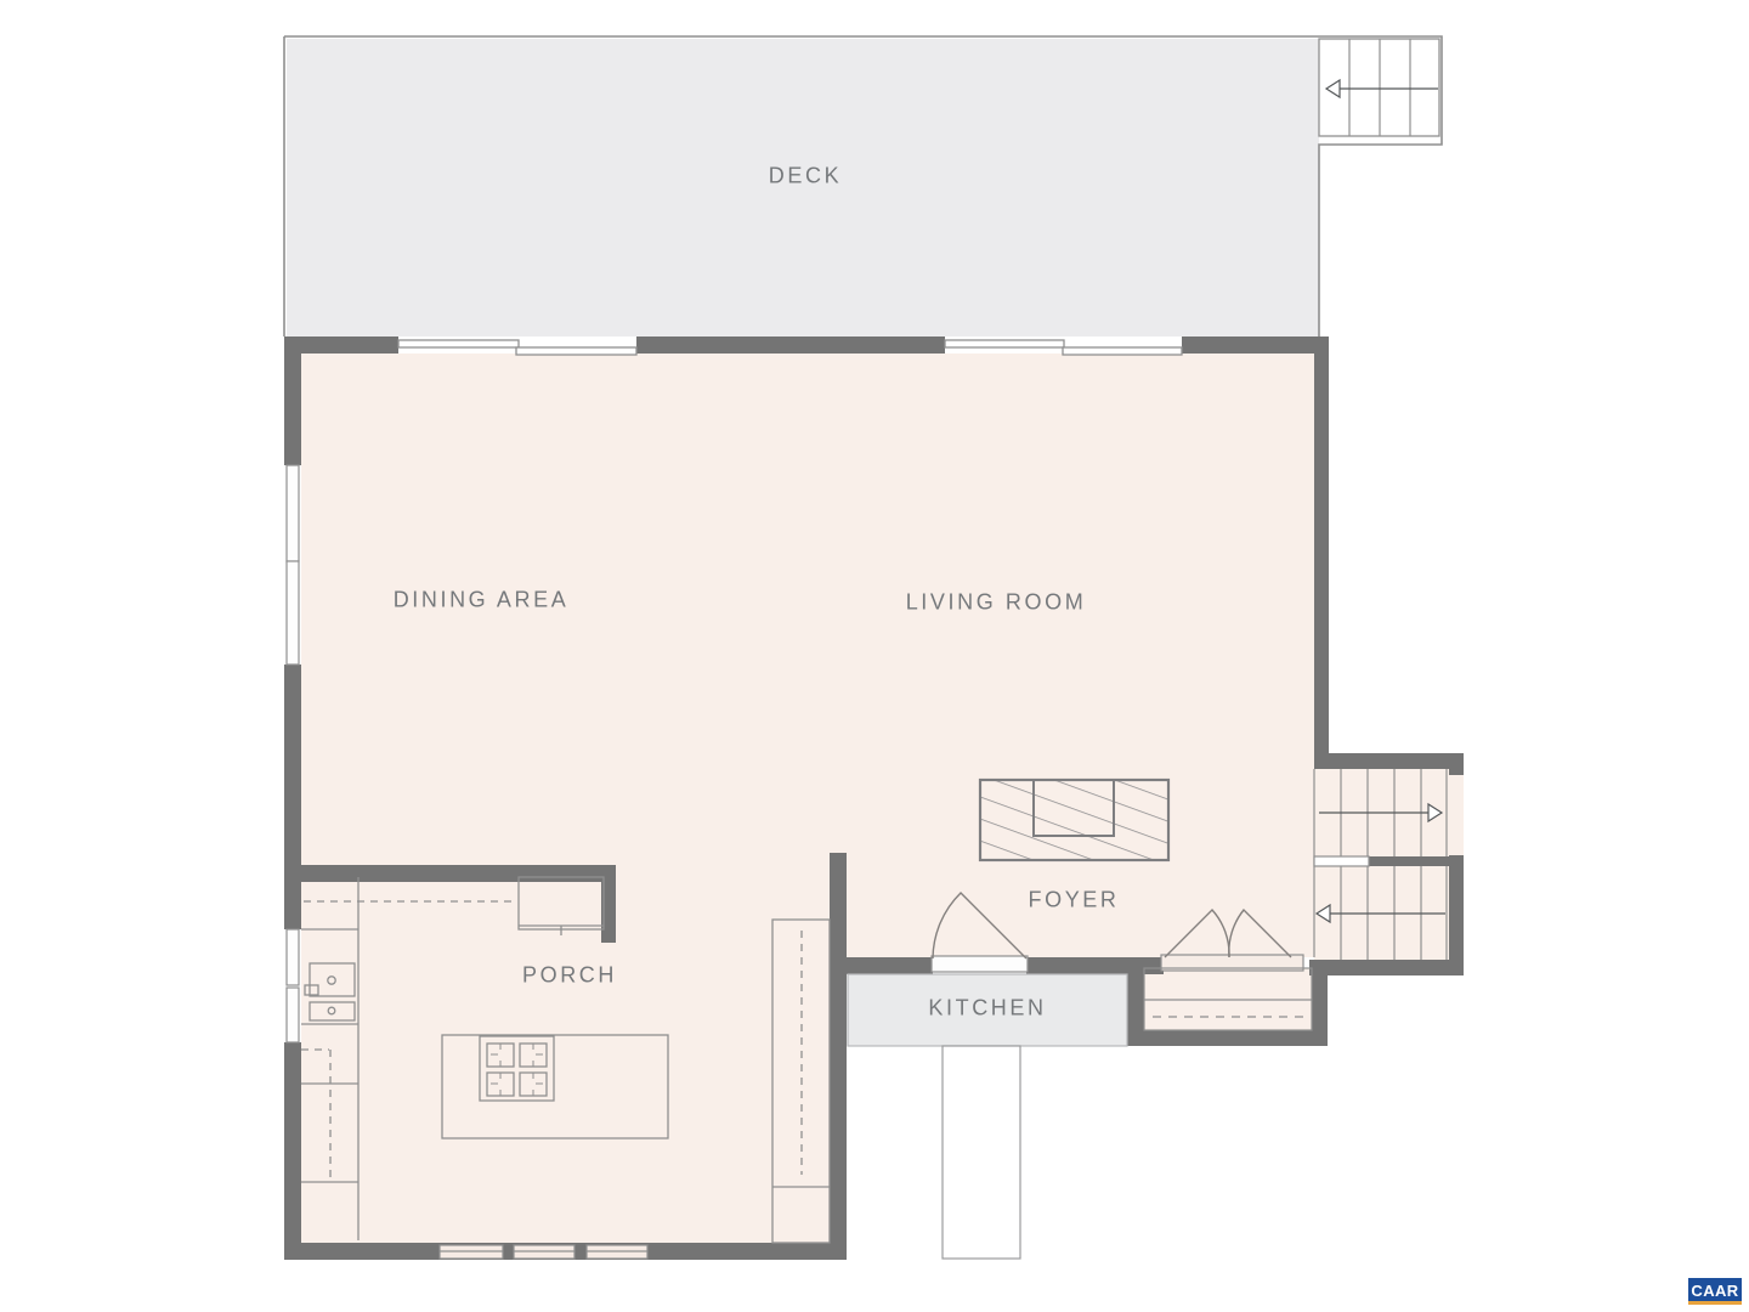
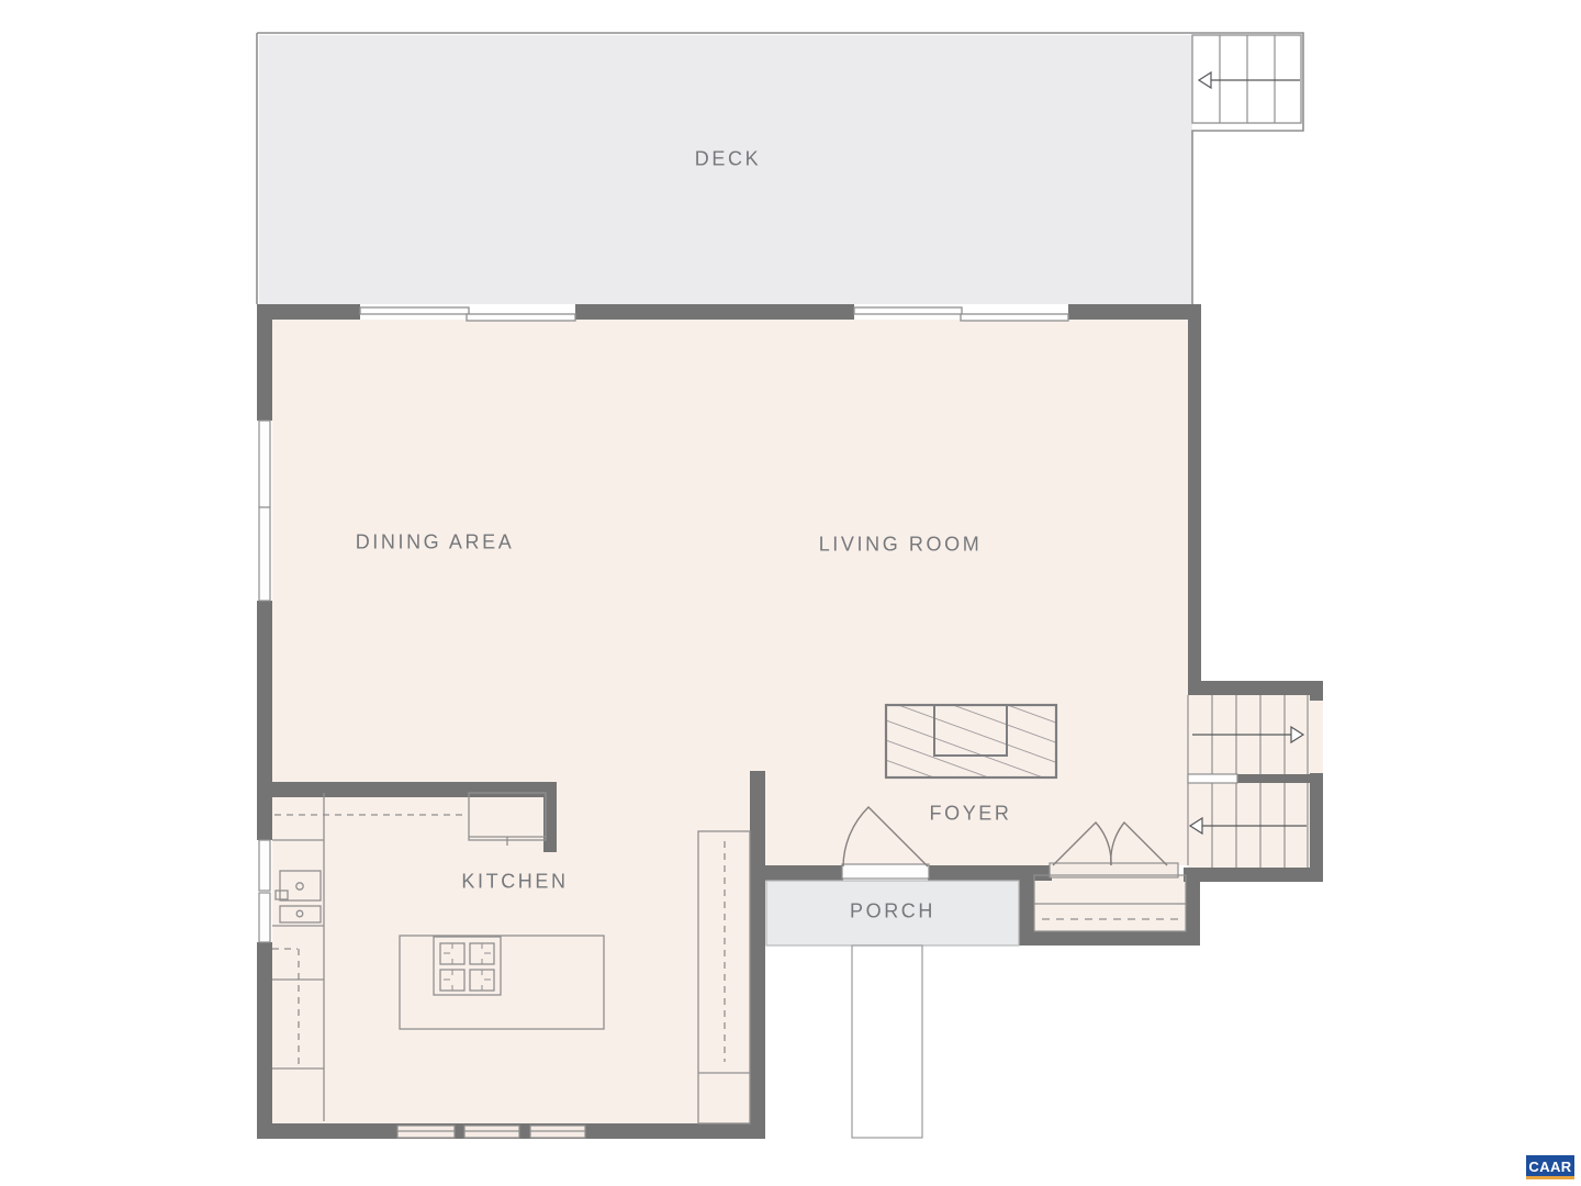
  DECK
  DINING AREA
  LIVING ROOM
- PORCH
+ KITCHEN
  FOYER
- KITCHEN
+ PORCH
  CAAR
